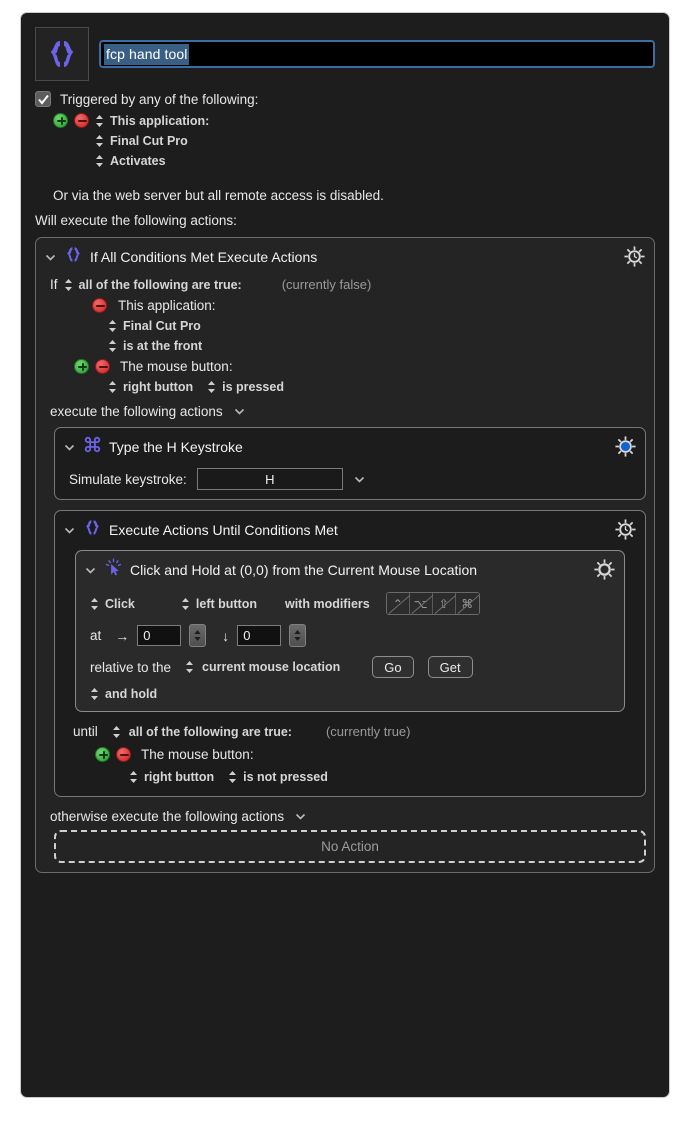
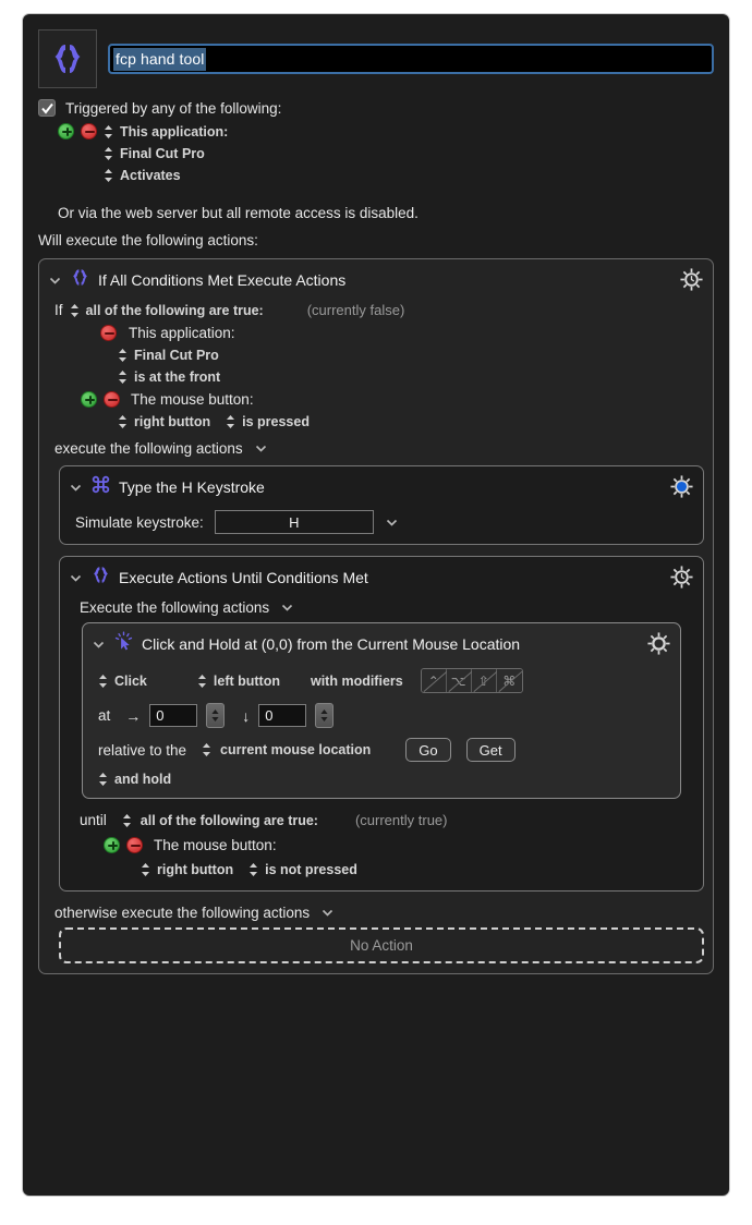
  fcp hand tool
  Triggered by any of the following:
  This application:
  Final Cut Pro
  Activates
  Or via the web server but all remote access is disabled.
  Will execute the following actions:
  If All Conditions Met Execute Actions
  If
  all of the following are true:
  (currently false)
  This application:
  Final Cut Pro
  is at the front
  The mouse button:
  right button
  is pressed
  execute the following actions
  Type the H Keystroke
  Simulate keystroke:
  H
  Execute Actions Until Conditions Met
+ Execute the following actions
  Click and Hold at (0,0) from the Current Mouse Location
  Click
  left button
  with modifiers
  at
  →
  0
  ↓
  0
  relative to the
  current mouse location
  Go
  Get
  and hold
  until
  all of the following are true:
  (currently true)
  The mouse button:
  right button
  is not pressed
  otherwise execute the following actions
  No Action
